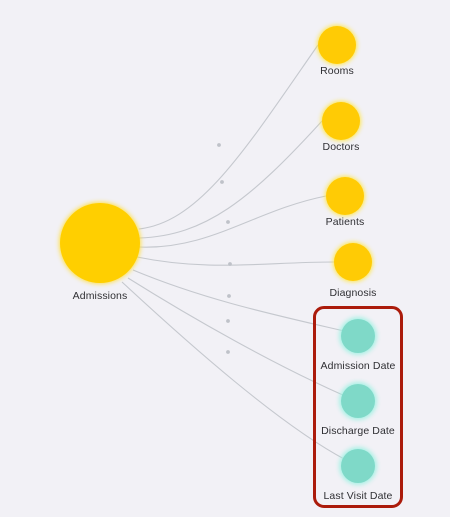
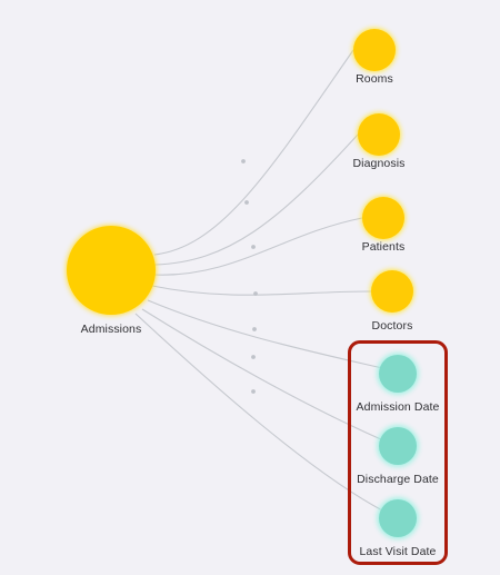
  Admissions
  Rooms
- Doctors
+ Diagnosis
  Patients
- Diagnosis
+ Doctors
  Admission Date
  Discharge Date
  Last Visit Date
